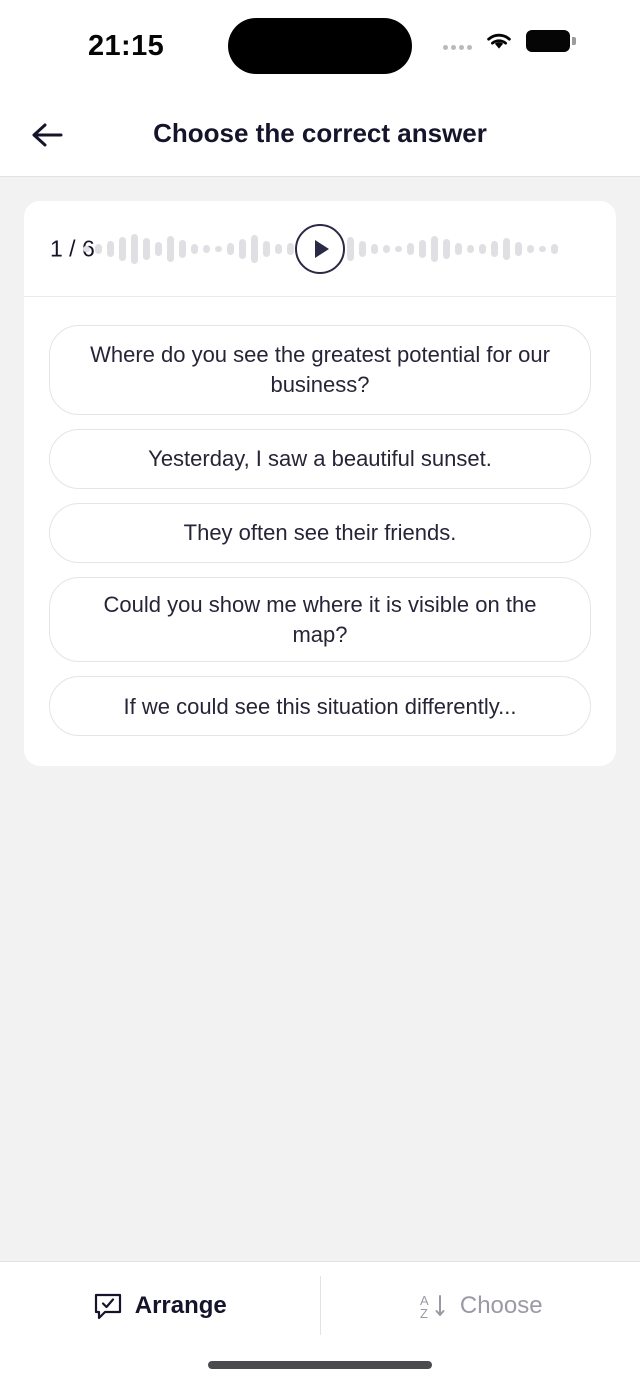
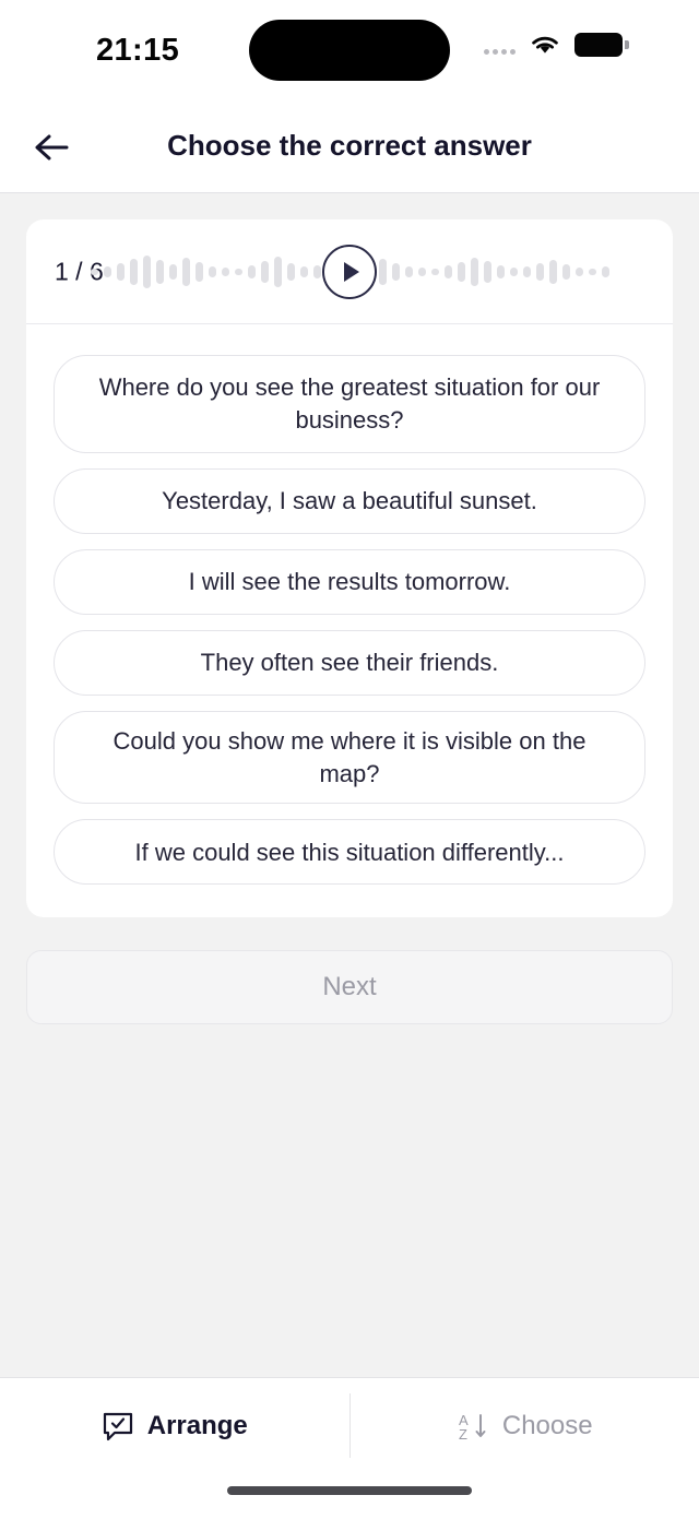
  21:15
  Choose the correct answer
- Where do you see the greatest potential for our business?
+ Where do you see the greatest situation for our business?
  Yesterday, I saw a beautiful sunset.
+ I will see the results tomorrow.
  They often see their friends.
  Could you show me where it is visible on the map?
  If we could see this situation differently...
+ Next
  Arrange
  A
  Z
  Choose
